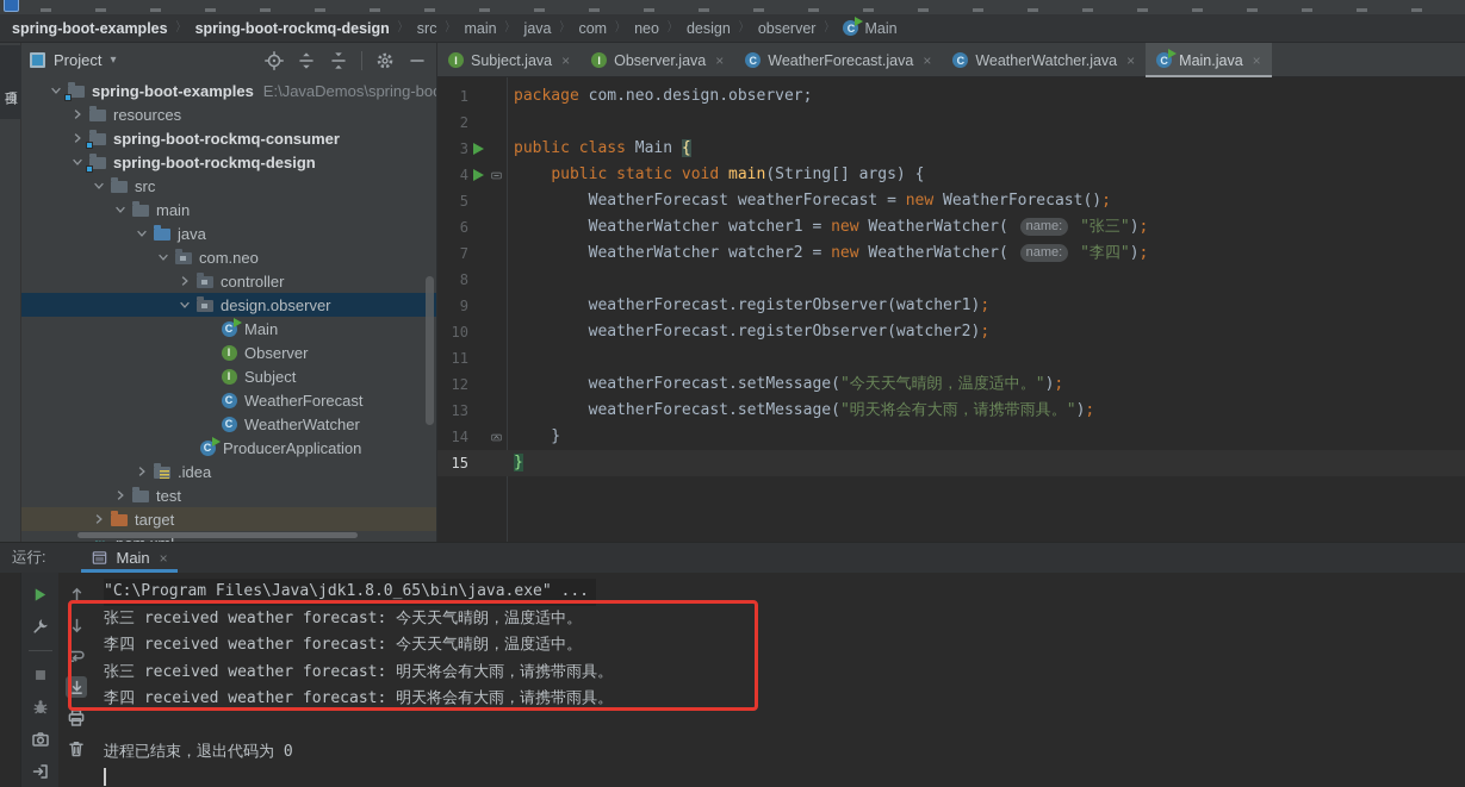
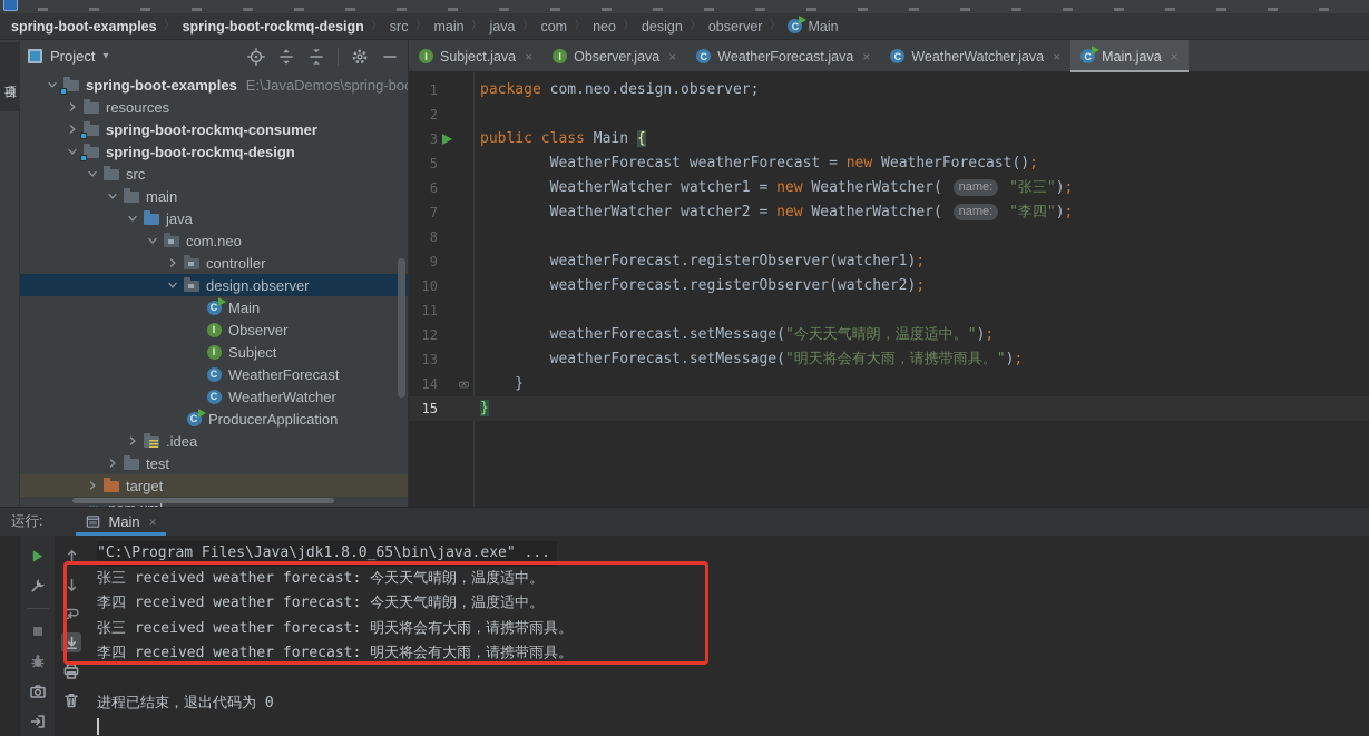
  spring-boot-examples
  spring-boot-rockmq-design
  src
  main
  java
  com
  neo
  design
  observer
  C
  Main
  Project
  ▾
  spring-boot-examples
  E:\JavaDemos\spring-bo
  resources
  spring-boot-rockmq-consumer
  spring-boot-rockmq-design
  src
  main
  java
  com.neo
  controller
  design.observer
  C
  Main
  I
  Observer
  I
  Subject
  C
  WeatherForecast
  C
  WeatherWatcher
  C
  ProducerApplication
  .idea
  test
  target
  I
  Subject.java
  ×
  I
  Observer.java
  ×
  C
  WeatherForecast.java
  ×
  C
  WeatherWatcher.java
  ×
  C
  Main.java
  ×
  1
  package com.neo.design.observer;
  2
  3
  public class Main {
- 4
- public static void main(String[] args) {
  5
  WeatherForecast weatherForecast = new WeatherForecast();
  6
  WeatherWatcher watcher1 = new WeatherWatcher( name: "张三");
  7
  WeatherWatcher watcher2 = new WeatherWatcher( name: "李四");
  8
  9
  weatherForecast.registerObserver(watcher1);
  10
  weatherForecast.registerObserver(watcher2);
  11
  12
  weatherForecast.setMessage("今天天气晴朗，温度适中。");
  13
  weatherForecast.setMessage("明天将会有大雨，请携带雨具。");
  14
  }
  15
  }
  运行:
  Main
  ×
  "C:\Program Files\Java\jdk1.8.0_65\bin\java.exe" ...
  张三 received weather forecast: 今天天气晴朗，温度适中。
  李四 received weather forecast: 今天天气晴朗，温度适中。
  张三 received weather forecast: 明天将会有大雨，请携带雨具。
  李四 received weather forecast: 明天将会有大雨，请携带雨具。
  进程已结束，退出代码为 0
